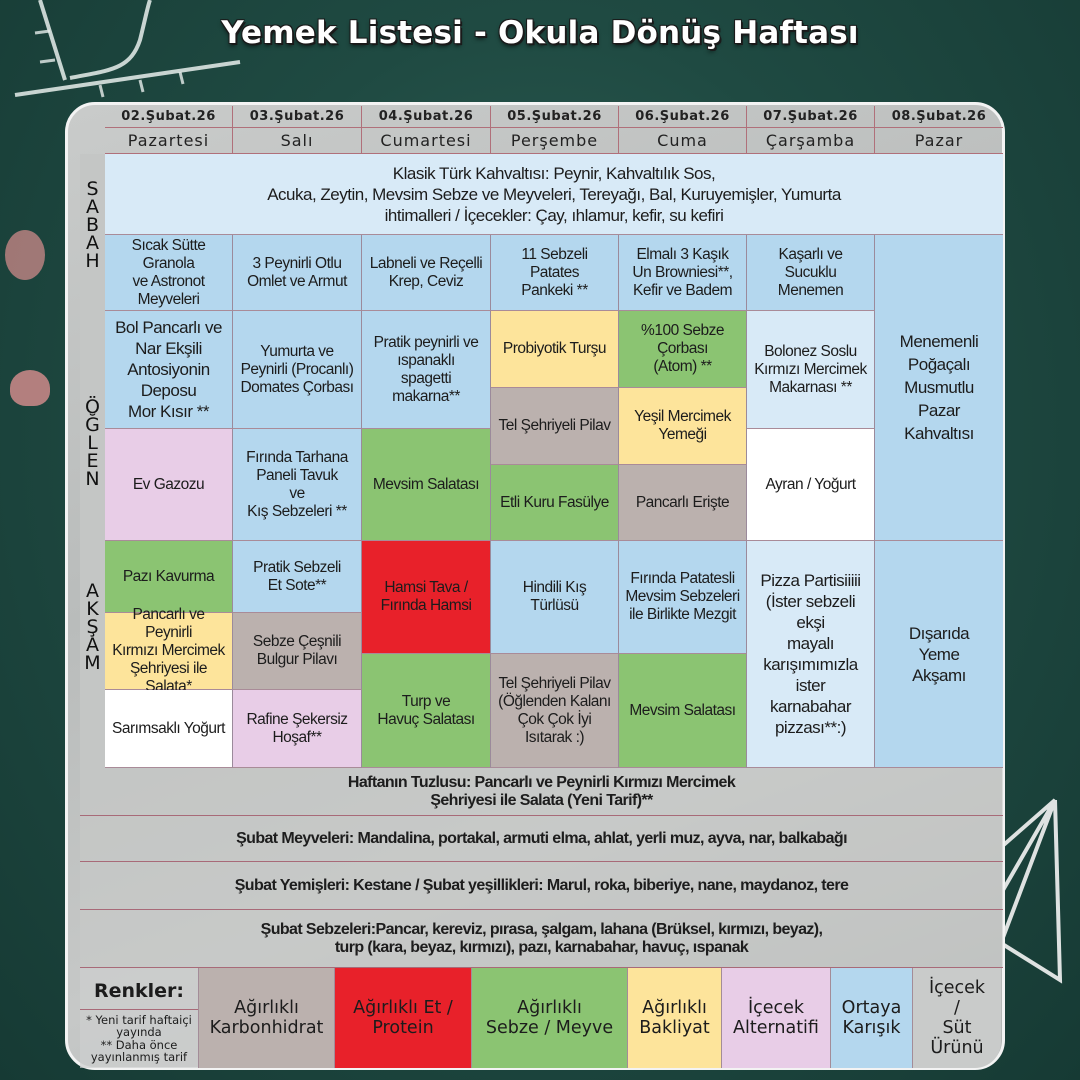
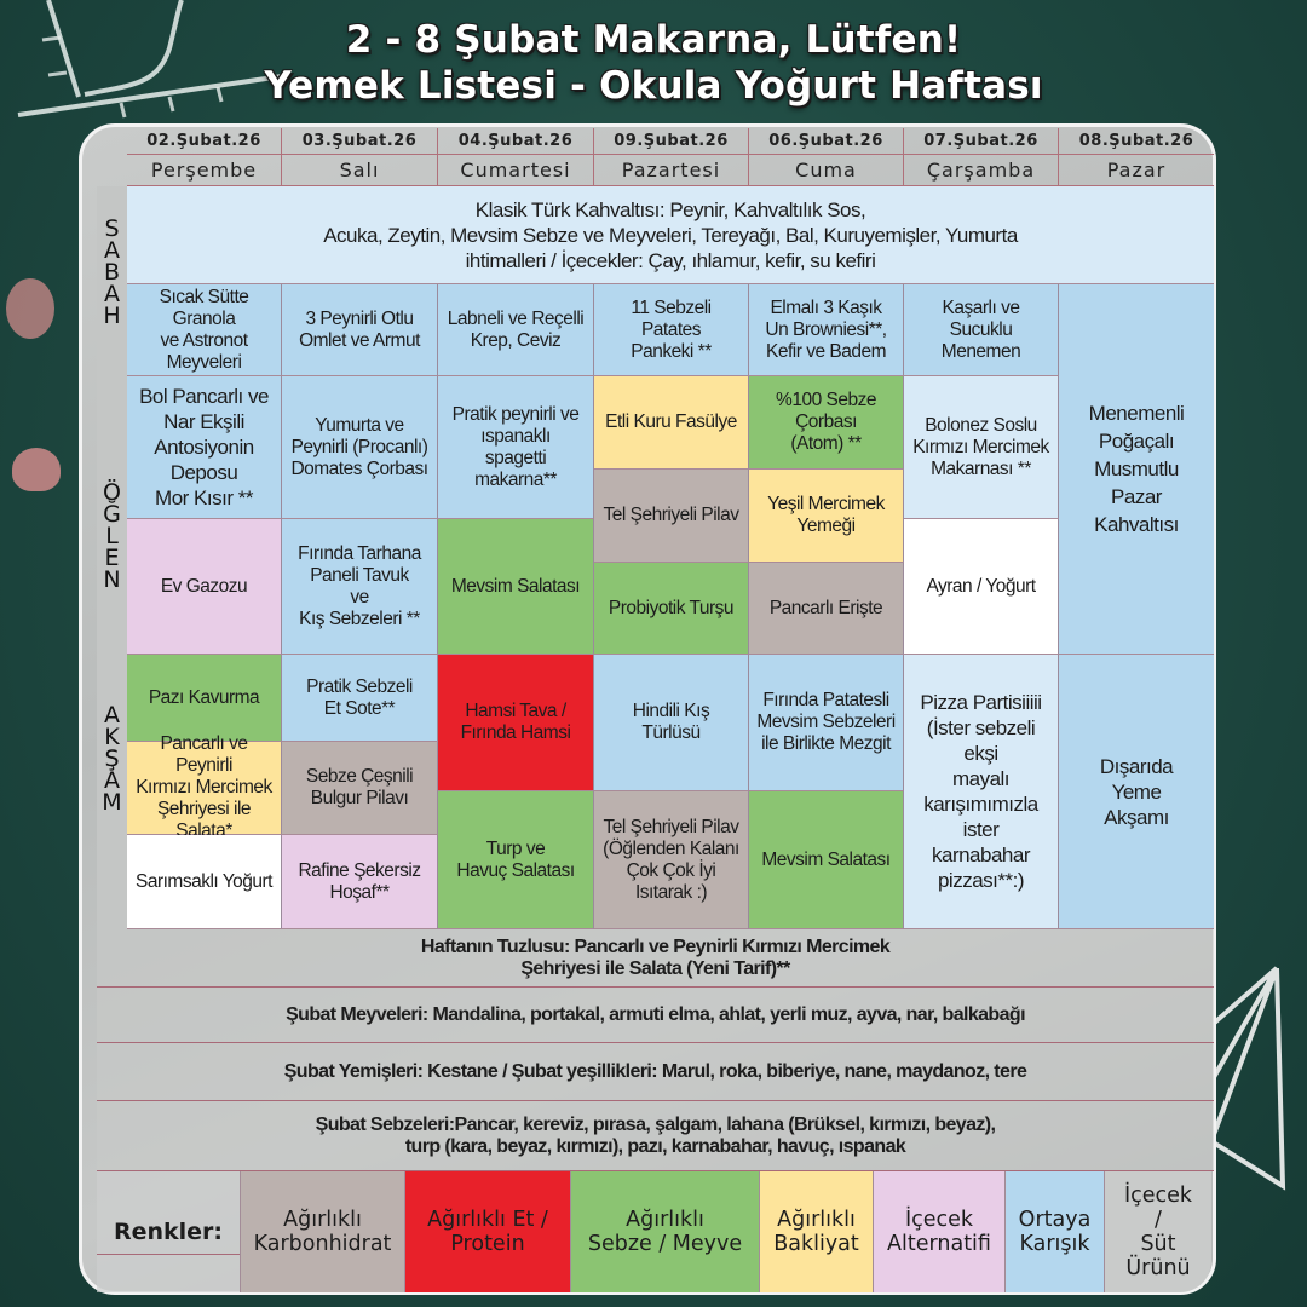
+ 2 - 8 Şubat Makarna, Lütfen!
- Yemek Listesi - Okula Dönüş Haftası
+ Yemek Listesi - Okula Yoğurt Haftası
  02.Şubat.26
  03.Şubat.26
  04.Şubat.26
- 05.Şubat.26
+ 09.Şubat.26
  06.Şubat.26
  07.Şubat.26
  08.Şubat.26
- Pazartesi
+ Perşembe
  Salı
  Cumartesi
- Perşembe
+ Pazartesi
  Cuma
  Çarşamba
  Pazar
  S
  A
  B
  A
  H
  Ö
  Ğ
  L
  E
  N
  A
  K
  Ş
  A
  M
  Klasik Türk Kahvaltısı: Peynir, Kahvaltılık Sos,
  Acuka, Zeytin, Mevsim Sebze ve Meyveleri, Tereyağı, Bal, Kuruyemişler, Yumurta
  ihtimalleri / İçecekler: Çay, ıhlamur, kefir, su kefiri
  Sıcak Sütte Granola
  ve Astronot
  Meyveleri
  3 Peynirli Otlu
  Omlet ve Armut
  Labneli ve Reçelli
  Krep, Ceviz
  11 Sebzeli
  Patates
  Pankeki **
  Elmalı 3 Kaşık
  Un Browniesi**,
  Kefir ve Badem
  Kaşarlı ve
  Sucuklu
  Menemen
  Menemenli
  Poğaçalı
  Musmutlu
  Pazar
  Kahvaltısı
  Bol Pancarlı ve
  Nar Ekşili
  Antosiyonin
  Deposu
  Mor Kısır **
  Ev Gazozu
  Yumurta ve
  Peynirli (Procanlı)
  Domates Çorbası
  Fırında Tarhana
  Paneli Tavuk
  ve
  Kış Sebzeleri **
  Pratik peynirli ve
  ıspanaklı
  spagetti
  makarna**
  Mevsim Salatası
- Probiyotik Turşu
+ Etli Kuru Fasülye
  Tel Şehriyeli Pilav
- Etli Kuru Fasülye
+ Probiyotik Turşu
  %100 Sebze
  Çorbası
  (Atom) **
  Yeşil Mercimek
  Yemeği
  Pancarlı Erişte
  Bolonez Soslu
  Kırmızı Mercimek
  Makarnası **
  Ayran / Yoğurt
  Pazı Kavurma
  Pancarlı ve Peynirli
  Kırmızı Mercimek
  Şehriyesi ile Salata*
  Sarımsaklı Yoğurt
  Pratik Sebzeli
  Et Sote**
  Sebze Çeşnili
  Bulgur Pilavı
  Rafine Şekersiz
  Hoşaf**
  Hamsi Tava /
  Fırında Hamsi
  Turp ve
  Havuç Salatası
  Hindili Kış
  Türlüsü
  Tel Şehriyeli Pilav
  (Öğlenden Kalanı
  Çok Çok İyi
  Isıtarak :)
  Fırında Patatesli
  Mevsim Sebzeleri
  ile Birlikte Mezgit
  Mevsim Salatası
  Pizza Partisiiiii
  (İster sebzeli
  ekşi
  mayalı
  karışımımızla
  ister
  karnabahar
  pizzası**:)
  Dışarıda
  Yeme
  Akşamı
  Haftanın Tuzlusu: Pancarlı ve Peynirli Kırmızı Mercimek
  Şehriyesi ile Salata (Yeni Tarif)**
  Şubat Meyveleri: Mandalina, portakal, armuti elma, ahlat, yerli muz, ayva, nar, balkabağı
  Şubat Yemişleri: Kestane / Şubat yeşillikleri: Marul, roka, biberiye, nane, maydanoz, tere
  Şubat Sebzeleri:Pancar, kereviz, pırasa, şalgam, lahana (Brüksel, kırmızı, beyaz),
  turp (kara, beyaz, kırmızı), pazı, karnabahar, havuç, ıspanak
  Renkler:
- * Yeni tarif haftaiçi
- yayında
- ** Daha önce
- yayınlanmış tarif
  Ağırlıklı
  Karbonhidrat
  Ağırlıklı Et /
  Protein
  Ağırlıklı
  Sebze / Meyve
  Ağırlıklı
  Bakliyat
  İçecek
  Alternatifi
  Ortaya
  Karışık
  İçecek
  /
  Süt
  Ürünü
